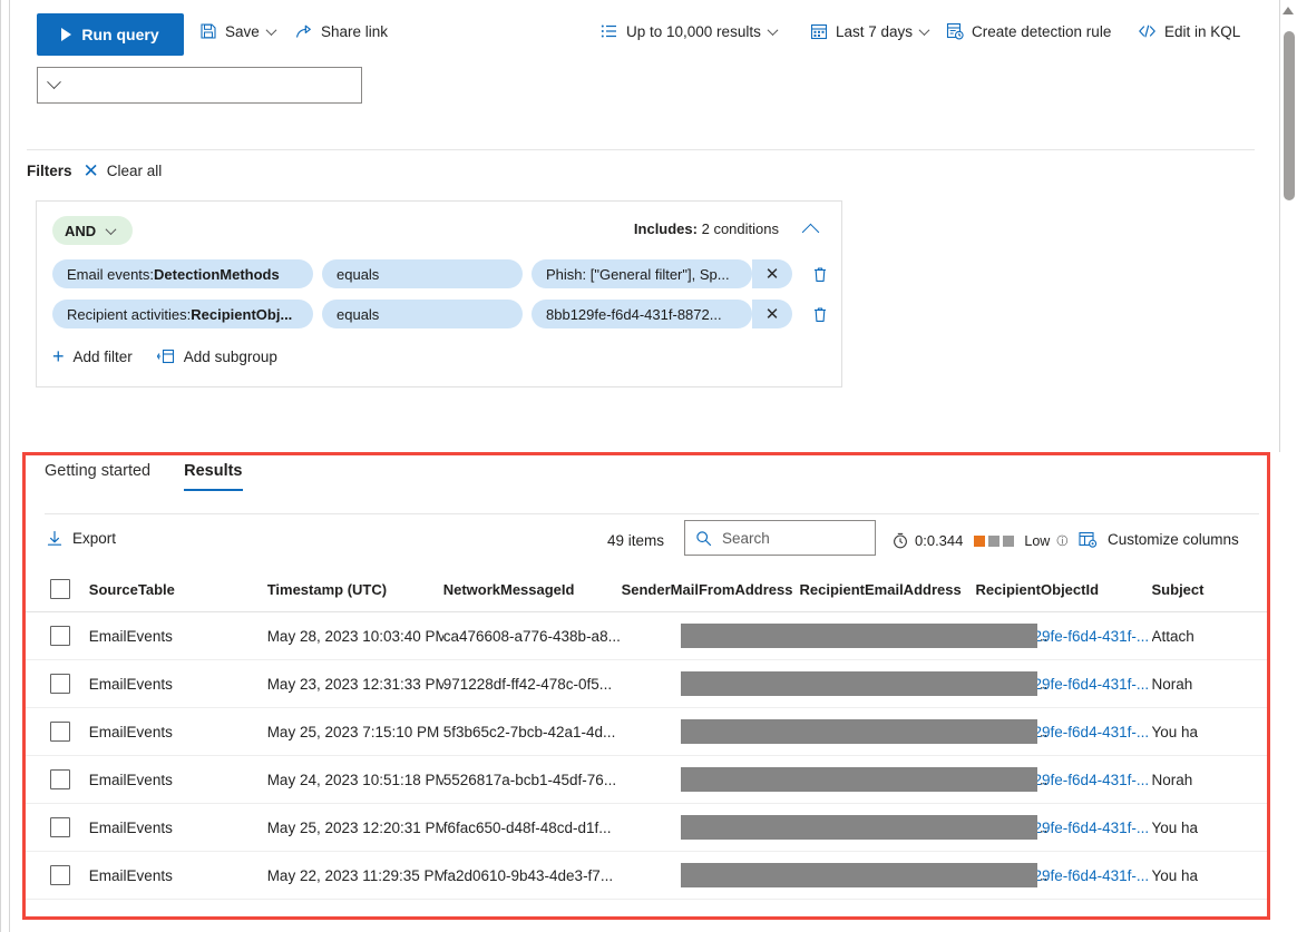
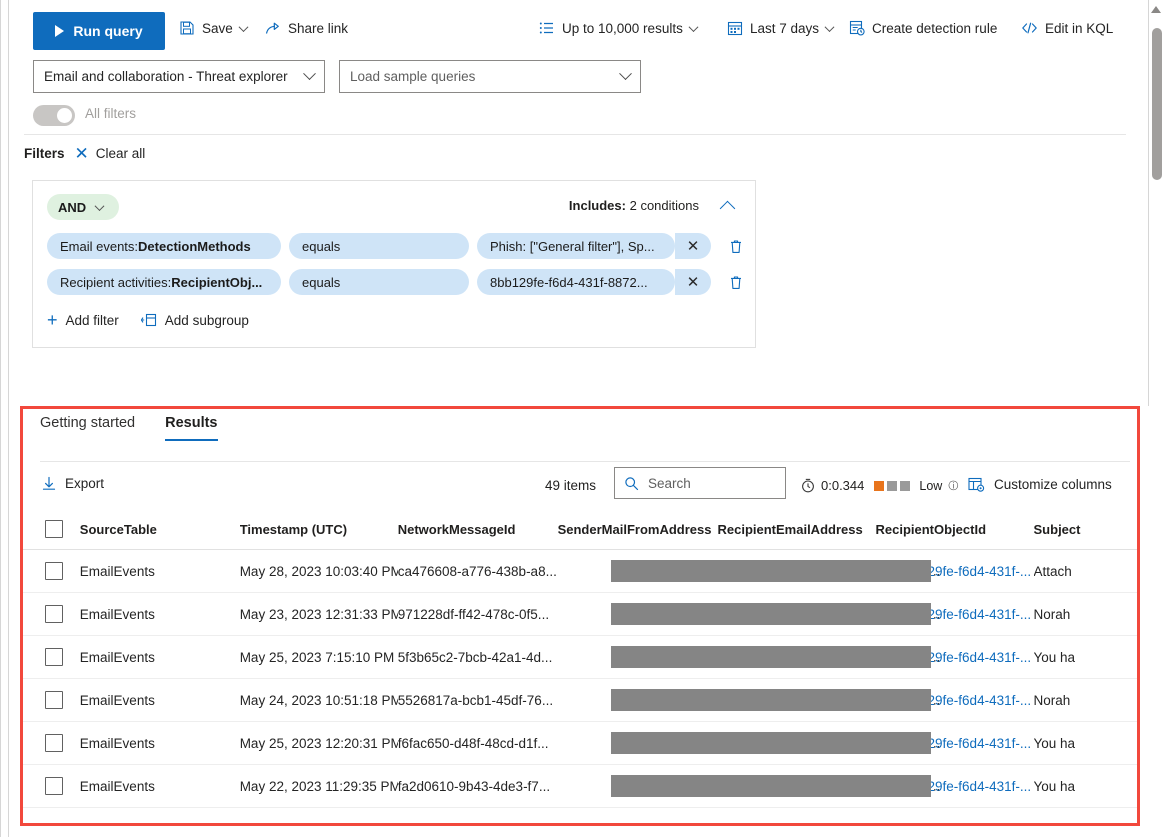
  Run query
  Save
  Share link
  Up to 10,000 results
  Last 7 days
  Create detection rule
  Edit in KQL
+ Email and collaboration - Threat explorer
+ Load sample queries
+ All filters
  Filters
  ✕
  Clear all
  AND
  Includes: 2 conditions
  Email events:
  DetectionMethods
  equals
  Phish: ["General filter"], Sp...
  ✕
  Recipient activities:
  RecipientObj...
  equals
  8bb129fe-f6d4-431f-8872...
  ✕
  +
  Add filter
  Add subgroup
  Getting started
  Results
  Export
  49 items
  Search
  0:0.344
  Low
  ⓘ
  Customize columns
  SourceTable
  Timestamp (UTC)
  NetworkMessageId
  SenderMailFromAddress
  RecipientEmailAddress
  RecipientObjectId
  Subject
  EmailEvents
  May 28, 2023 10:03:40 PM
  ca476608-a776-438b-a8...
  29fe-f6d4-431f-...
  Attach
  ..
  EmailEvents
  May 23, 2023 12:31:33 PM
  971228df-ff42-478c-0f5...
  29fe-f6d4-431f-...
  Norah
  ..
  EmailEvents
  May 25, 2023 7:15:10 PM
  5f3b65c2-7bcb-42a1-4d...
  29fe-f6d4-431f-...
  You ha
  ..
  EmailEvents
  May 24, 2023 10:51:18 PM
  5526817a-bcb1-45df-76...
  29fe-f6d4-431f-...
  Norah
  ..
  EmailEvents
  May 25, 2023 12:20:31 PM
  f6fac650-d48f-48cd-d1f...
  29fe-f6d4-431f-...
  You ha
  ..
  EmailEvents
  May 22, 2023 11:29:35 PM
  fa2d0610-9b43-4de3-f7...
  29fe-f6d4-431f-...
  You ha
  ..
